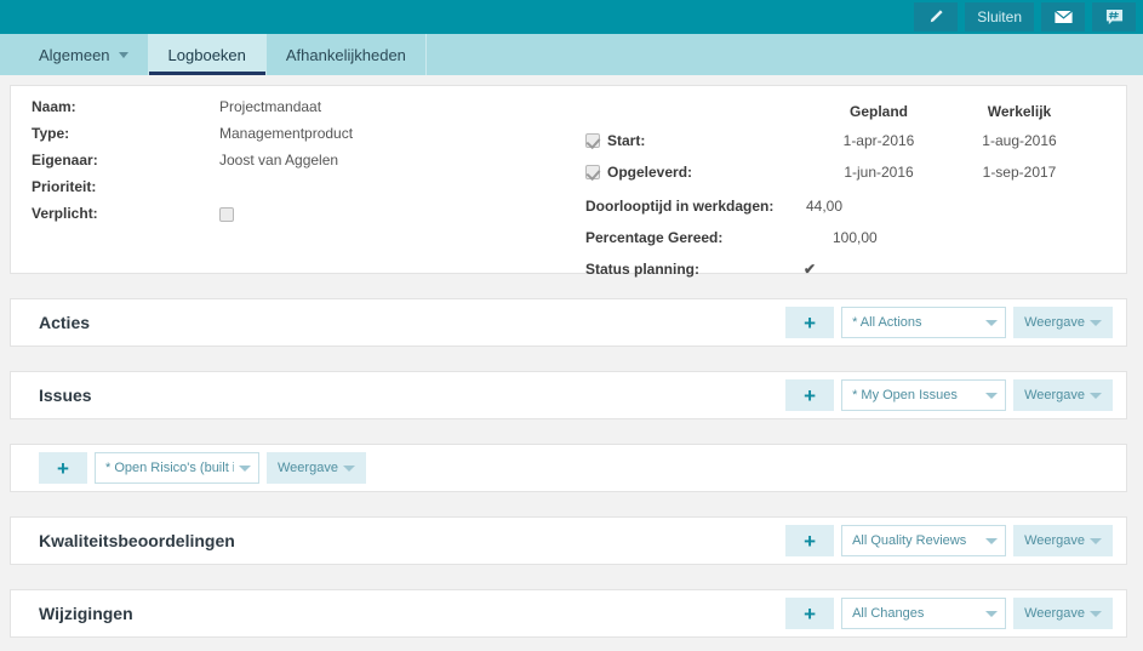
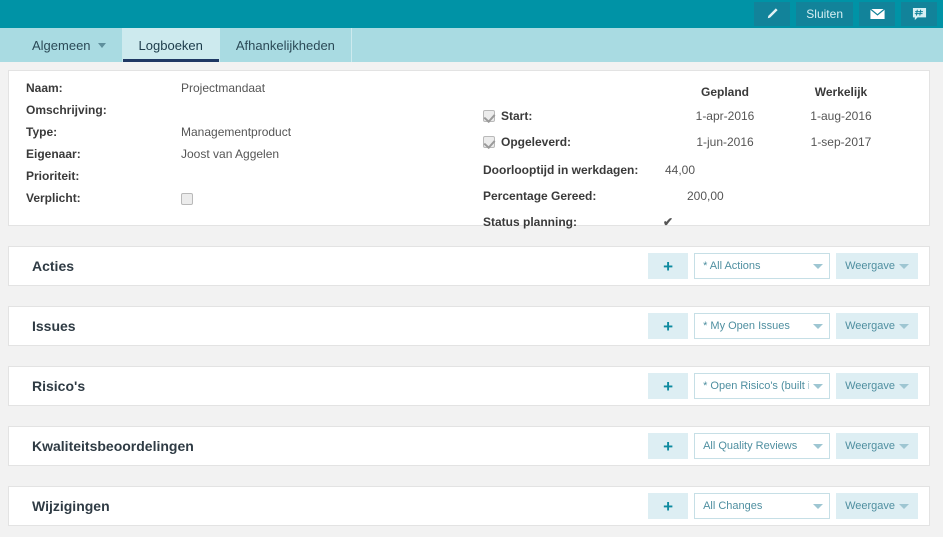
  Sluiten
  Algemeen
  Logboeken
  Afhankelijkheden
  Naam:
  Projectmandaat
+ Omschrijving:
  Type:
  Managementproduct
  Eigenaar:
  Joost van Aggelen
  Prioriteit:
  Verplicht:
  Gepland
  Werkelijk
  Start:
  1-apr-2016
  1-aug-2016
  Opgeleverd:
  1-jun-2016
  1-sep-2017
  Doorlooptijd in werkdagen:
  44,00
  Percentage Gereed:
- 100,00
+ 200,00
  Status planning:
  ✔
  Acties
  +
  * All Actions
  Weergave
  Issues
  +
  * My Open Issues
  Weergave
+ Risico's
  +
  * Open Risico's (built
  Weergave
  Kwaliteitsbeoordelingen
  +
  All Quality Reviews
  Weergave
  Wijzigingen
  +
  All Changes
  Weergave
